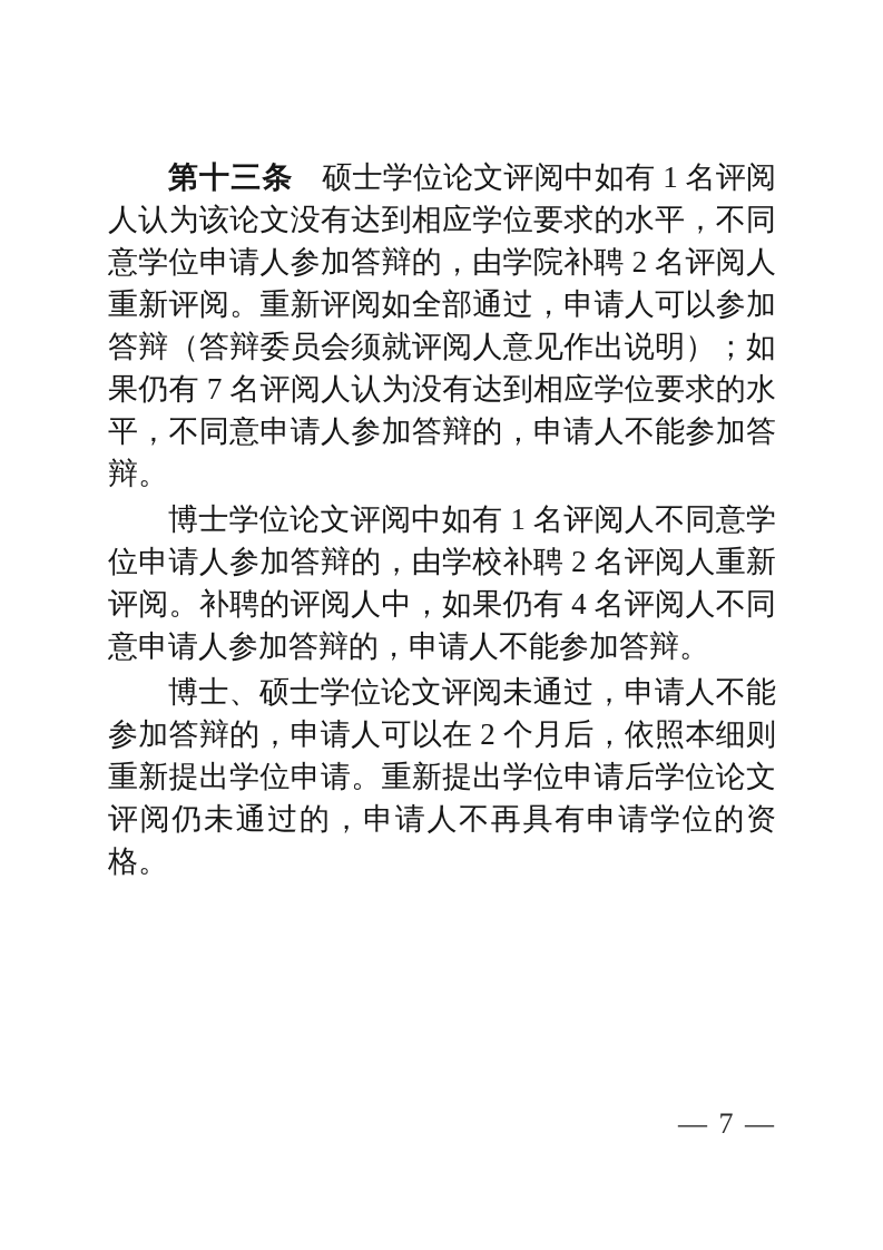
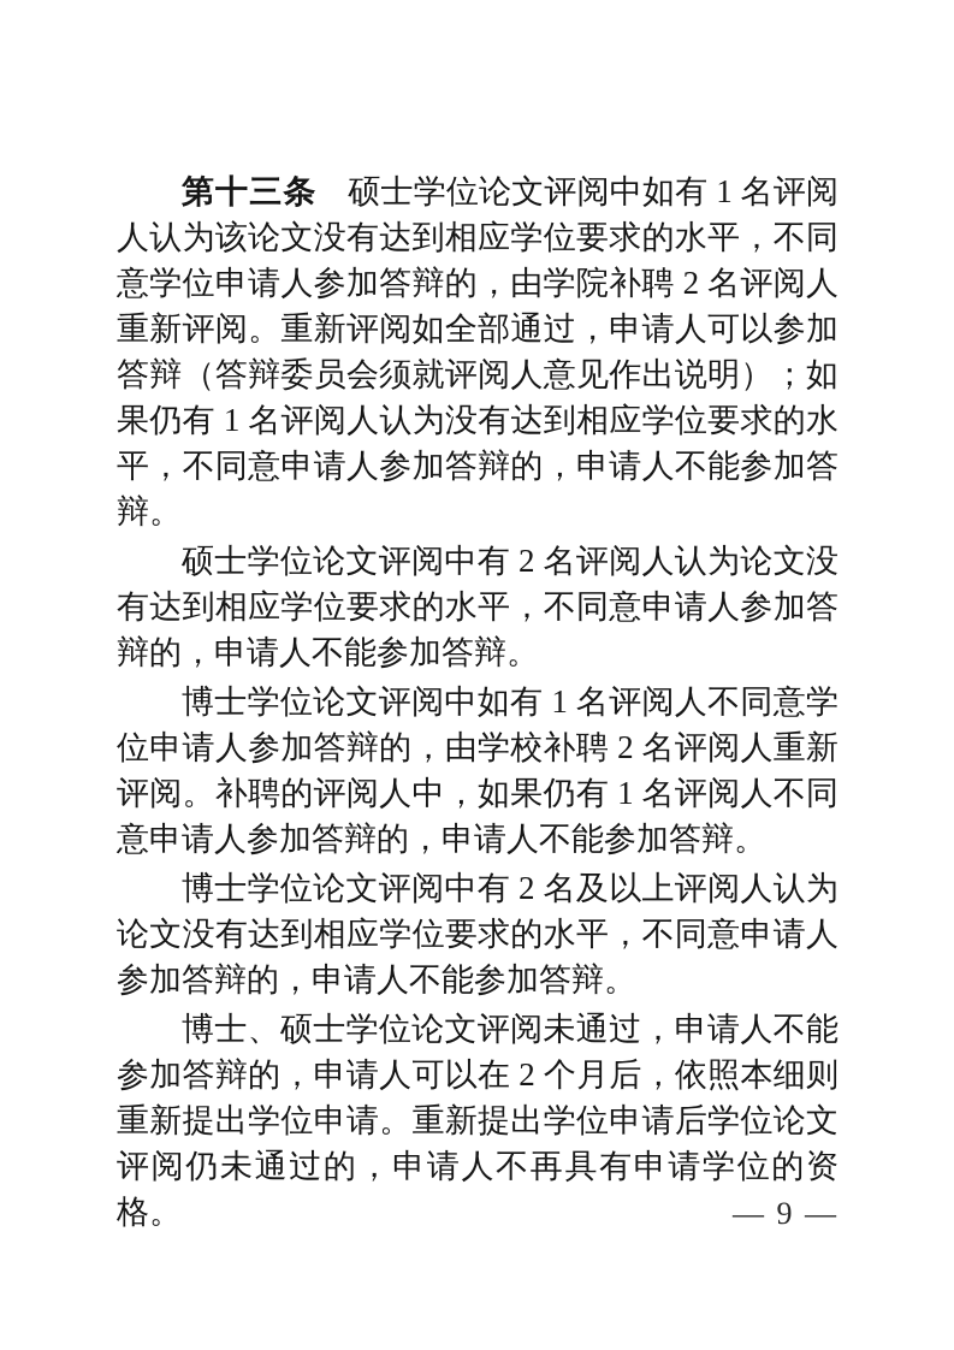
- 第十三条 硕士学位论文评阅中如有 1 名评阅人认为该论文没有达到相应学位要求的水平，不同意学位申请人参加答辩的，由学院补聘 2 名评阅人重新评阅。重新评阅如全部通过，申请人可以参加答辩（答辩委员会须就评阅人意见作出说明）；如果仍有 7 名评阅人认为没有达到相应学位要求的水平，不同意申请人参加答辩的，申请人不能参加答辩。
+ 第十三条 硕士学位论文评阅中如有 1 名评阅人认为该论文没有达到相应学位要求的水平，不同意学位申请人参加答辩的，由学院补聘 2 名评阅人重新评阅。重新评阅如全部通过，申请人可以参加答辩（答辩委员会须就评阅人意见作出说明）；如果仍有 1 名评阅人认为没有达到相应学位要求的水平，不同意申请人参加答辩的，申请人不能参加答辩。
+ 硕士学位论文评阅中有 2 名评阅人认为论文没有达到相应学位要求的水平，不同意申请人参加答辩的，申请人不能参加答辩。
- 博士学位论文评阅中如有 1 名评阅人不同意学位申请人参加答辩的，由学校补聘 2 名评阅人重新评阅。补聘的评阅人中，如果仍有 4 名评阅人不同意申请人参加答辩的，申请人不能参加答辩。
+ 博士学位论文评阅中如有 1 名评阅人不同意学位申请人参加答辩的，由学校补聘 2 名评阅人重新评阅。补聘的评阅人中，如果仍有 1 名评阅人不同意申请人参加答辩的，申请人不能参加答辩。
+ 博士学位论文评阅中有 2 名及以上评阅人认为论文没有达到相应学位要求的水平，不同意申请人参加答辩的，申请人不能参加答辩。
  博士、硕士学位论文评阅未通过，申请人不能参加答辩的，申请人可以在 2 个月后，依照本细则重新提出学位申请。重新提出学位申请后学位论文评阅仍未通过的，申请人不再具有申请学位的资格。
- — 7 —
+ — 9 —
